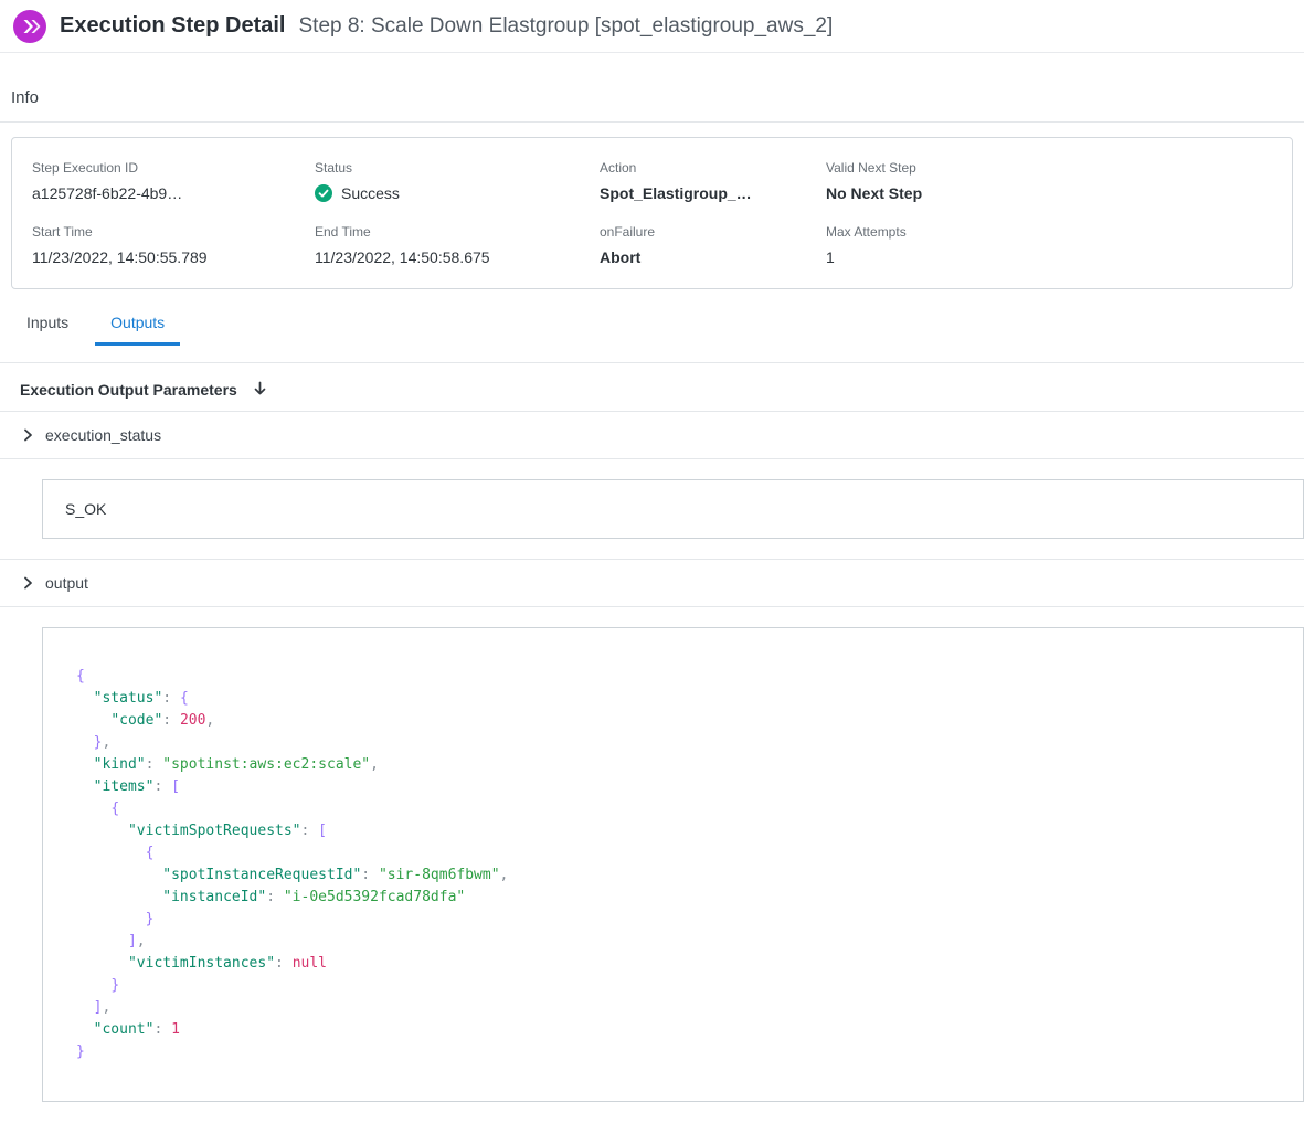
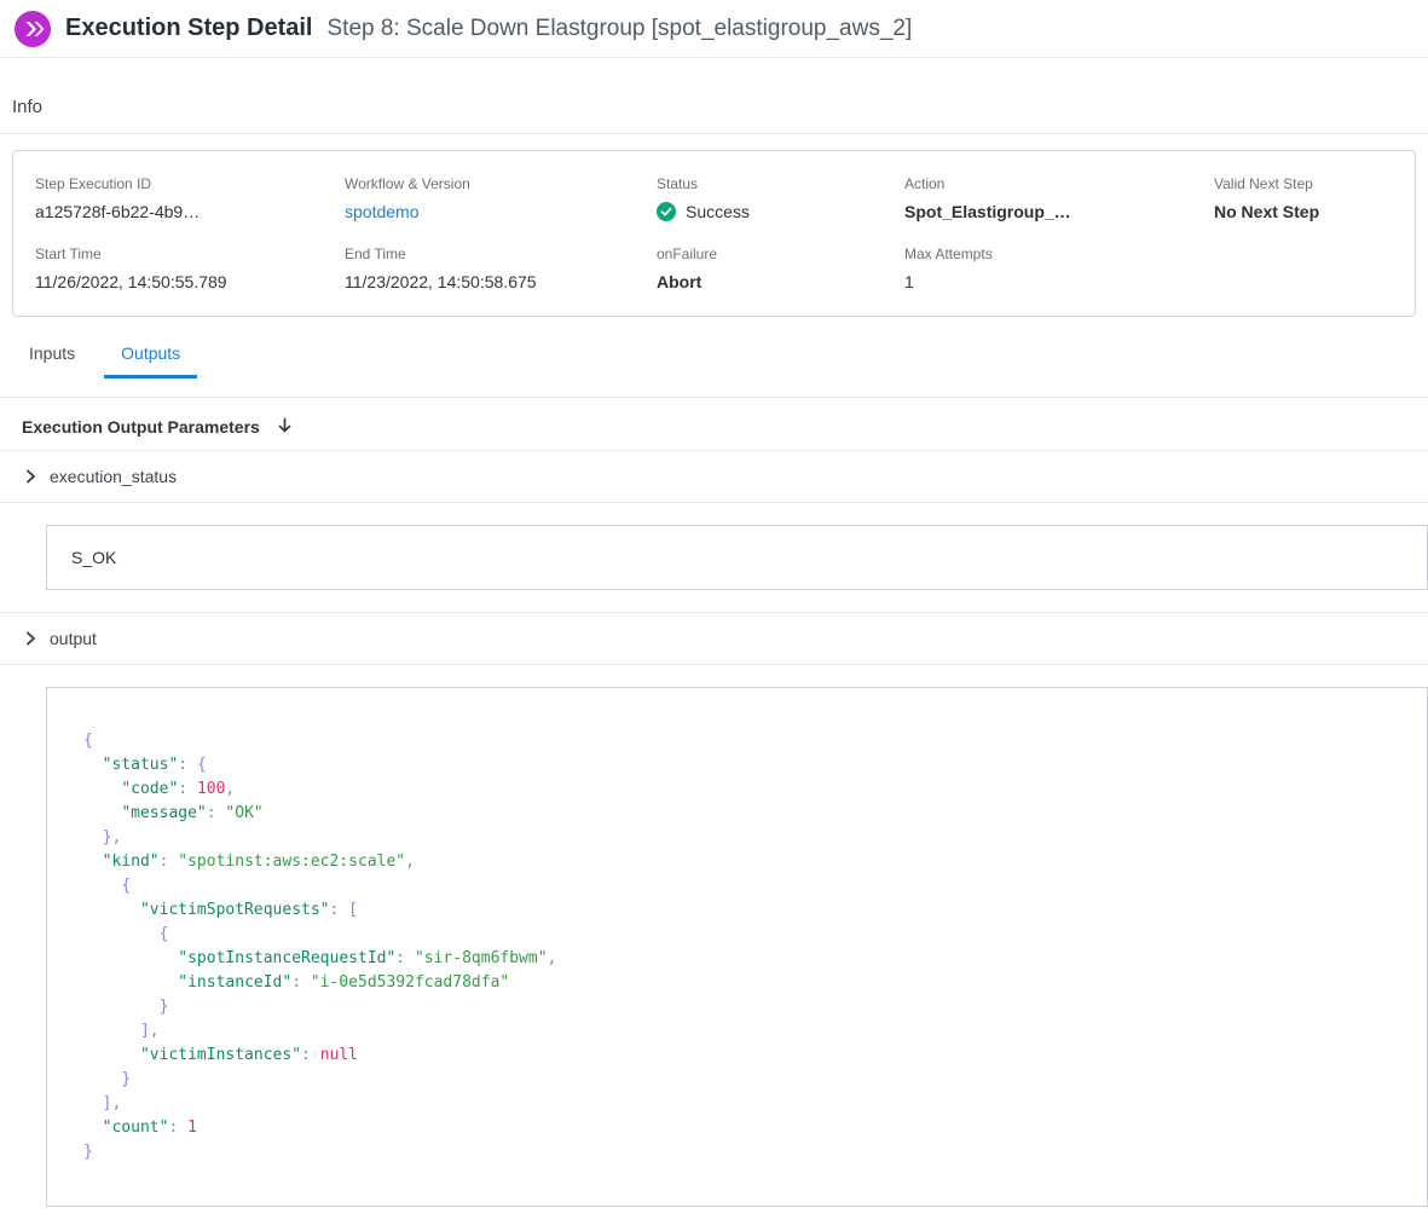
  Execution Step Detail
  Step 8: Scale Down Elastgroup [spot_elastigroup_aws_2]
  Info
  Step Execution ID
  a125728f-6b22-4b9…
+ Workflow & Version
+ spotdemo
  Status
  Success
  Action
  Spot_Elastigroup_…
  Valid Next Step
  No Next Step
  Start Time
- 11/23/2022, 14:50:55.789
+ 11/26/2022, 14:50:55.789
  End Time
  11/23/2022, 14:50:58.675
  onFailure
  Abort
  Max Attempts
  1
  Inputs
  Outputs
  Execution Output Parameters
  execution_status
  S_OK
  output
  {
  "status": {
- "code": 200,
+ "code": 100,
+ "message": "OK"
  },
  "kind": "spotinst:aws:ec2:scale",
- "items": [
  {
  "victimSpotRequests": [
  {
  "spotInstanceRequestId": "sir-8qm6fbwm",
  "instanceId": "i-0e5d5392fcad78dfa"
  }
  ],
  "victimInstances": null
  }
  ],
  "count": 1
  }
